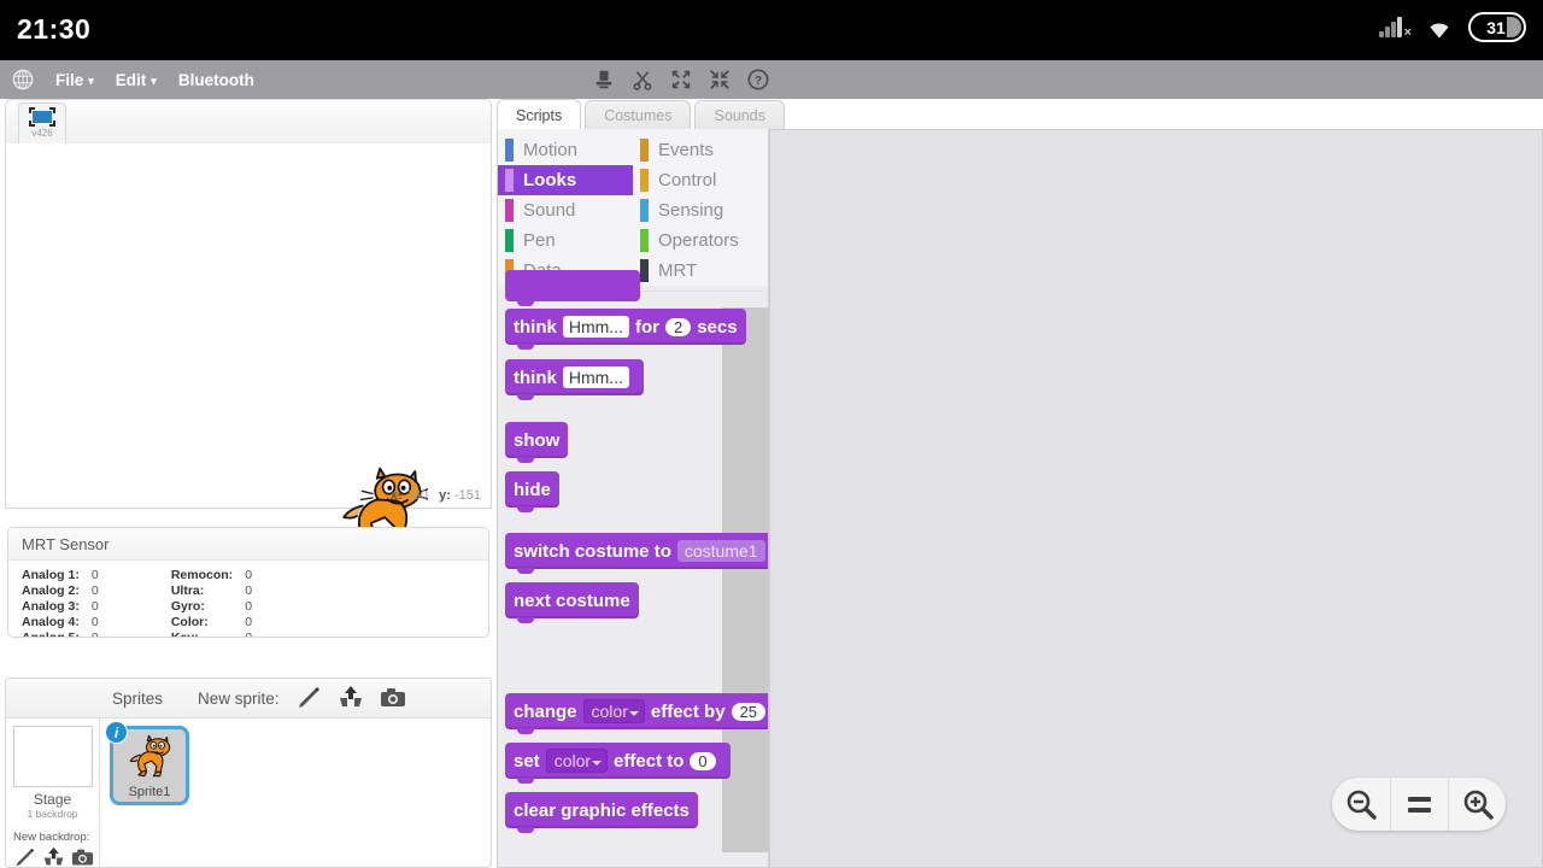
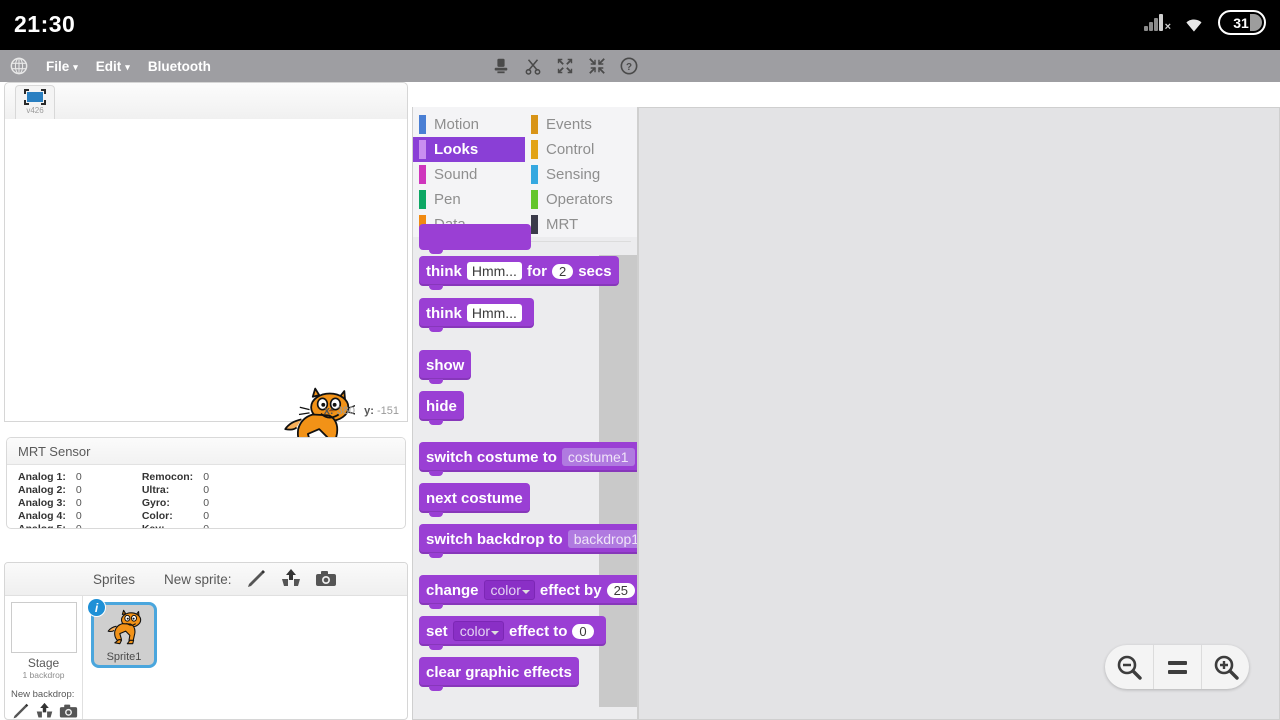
  21:30
  ×
  31
  File
  ▾
  Edit
  ▾
  Bluetooth
  ?
  v426
  x: 380 y: -151
  MRT Sensor
  Analog 1:
  0
  Analog 2:
  0
  Analog 3:
  0
  Analog 4:
  0
  Remocon:
  0
  Ultra:
  0
  Gyro:
  0
  Color:
  0
  Sprites
  New sprite:
  Stage
  1 backdrop
  New backdrop:
  i
  Sprite1
- Scripts
- Costumes
- Sounds
  Motion
  Events
  Looks
  Control
  Sound
  Sensing
  Pen
  Operators
  MRT
  think
  Hmm...
  for
  2
  secs
  think
  Hmm...
  show
  hide
  switch costume to
  costume1
  next costume
+ switch backdrop to
+ backdrop1
  change
  color
  effect by
  25
  set
  color
  effect to
  0
  clear graphic effects
